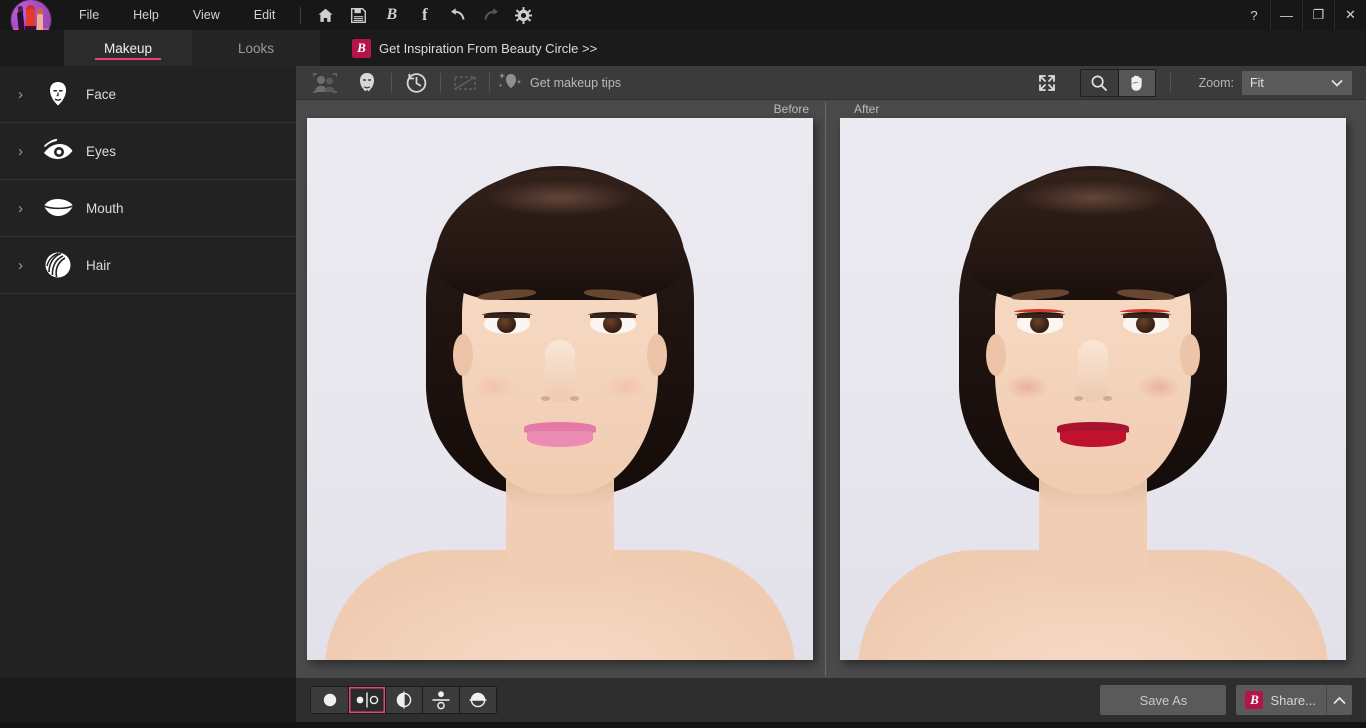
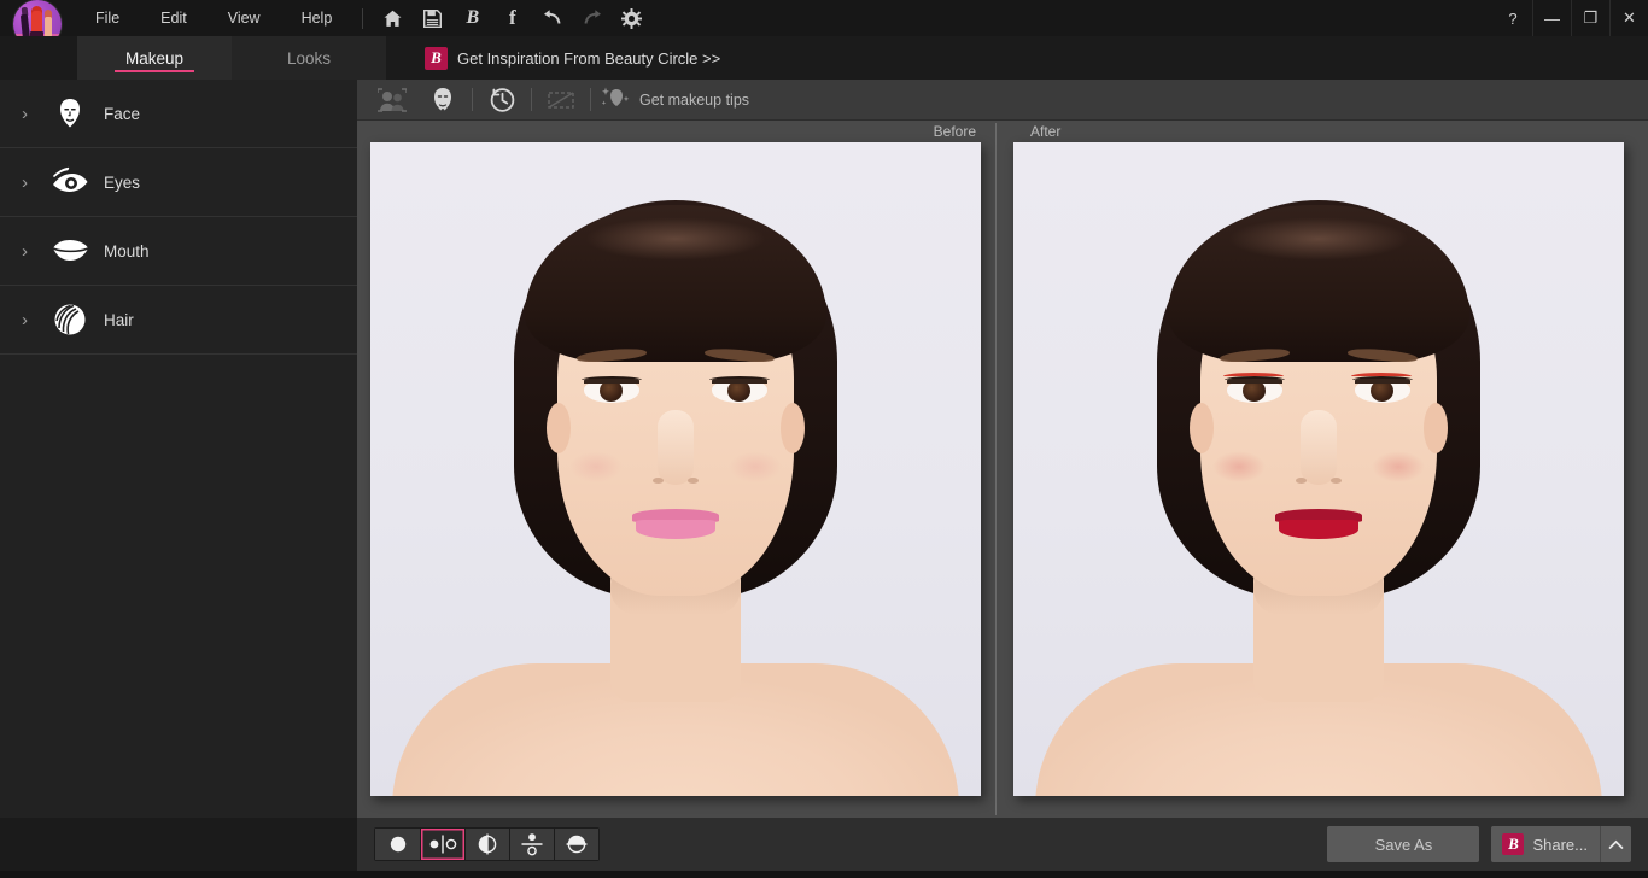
  File
- Help
+ Edit
  View
- Edit
+ Help
  B
  f
  ?
  —
  ❐
  ✕
  Makeup
  Looks
  B
  Get Inspiration From Beauty Circle >>
  ›
  Face
  ›
  Eyes
  ›
  Mouth
  ›
  Hair
  Get makeup tips
- Zoom:
- Fit
  Before
  After
  Save As
  B
  Share...
